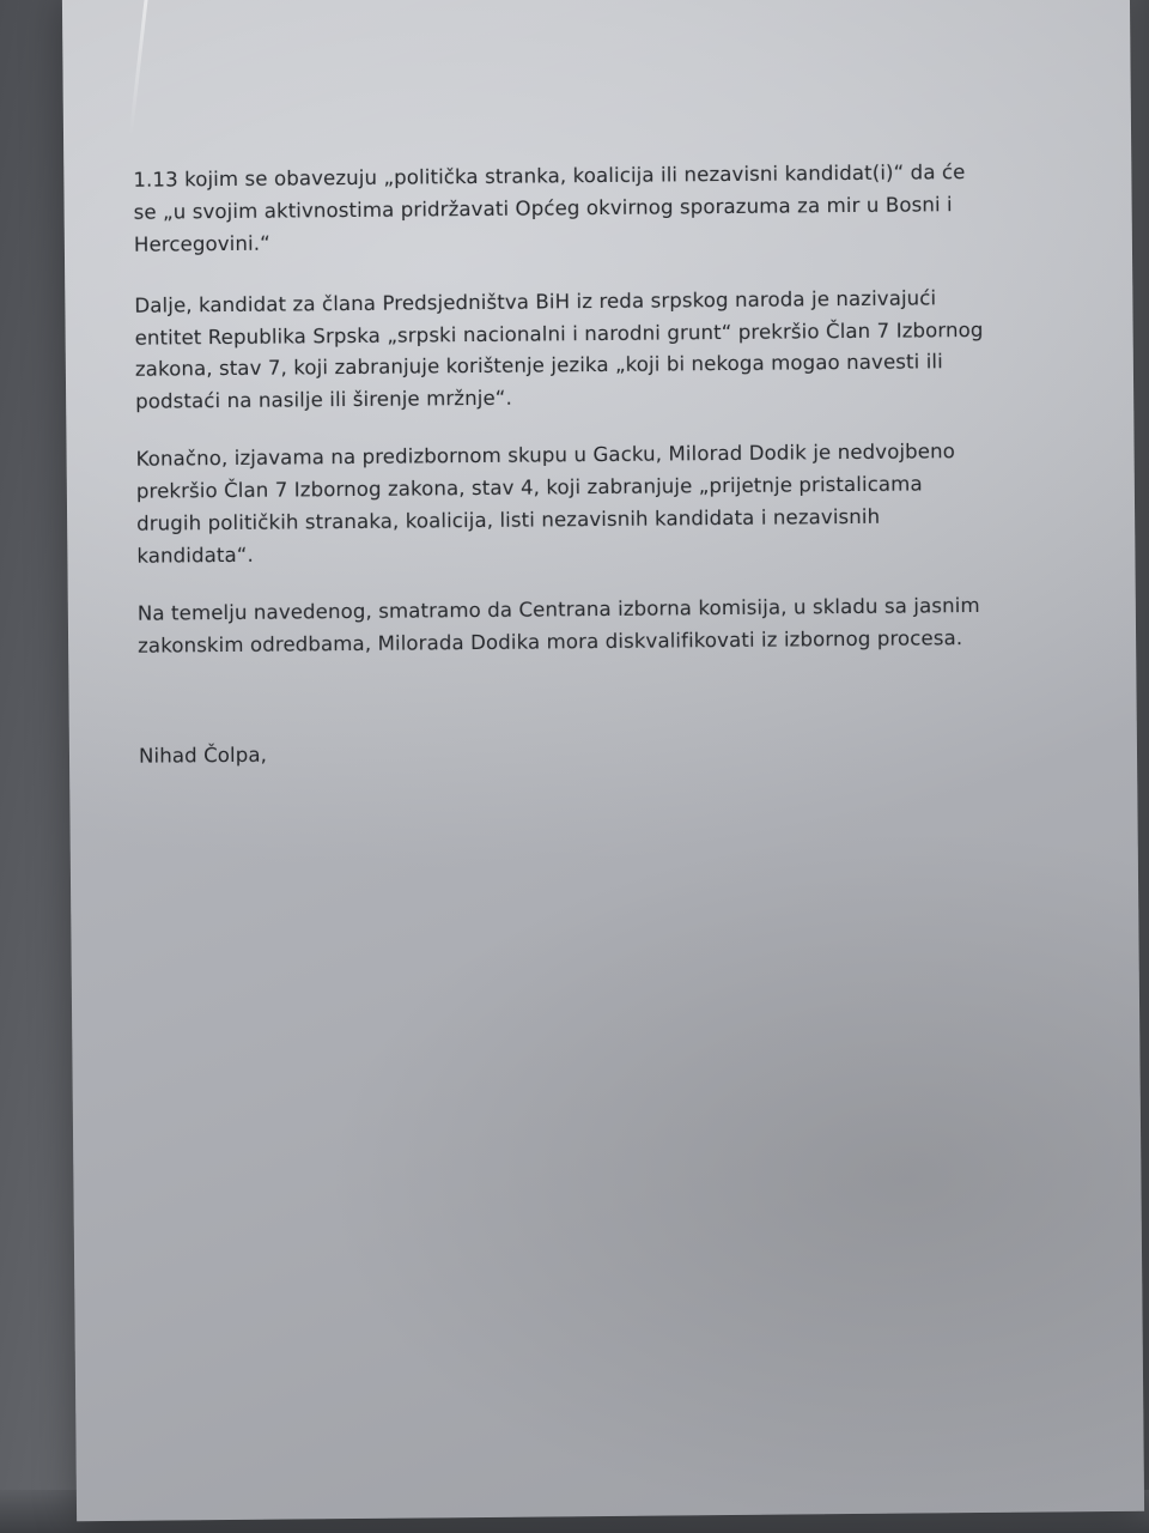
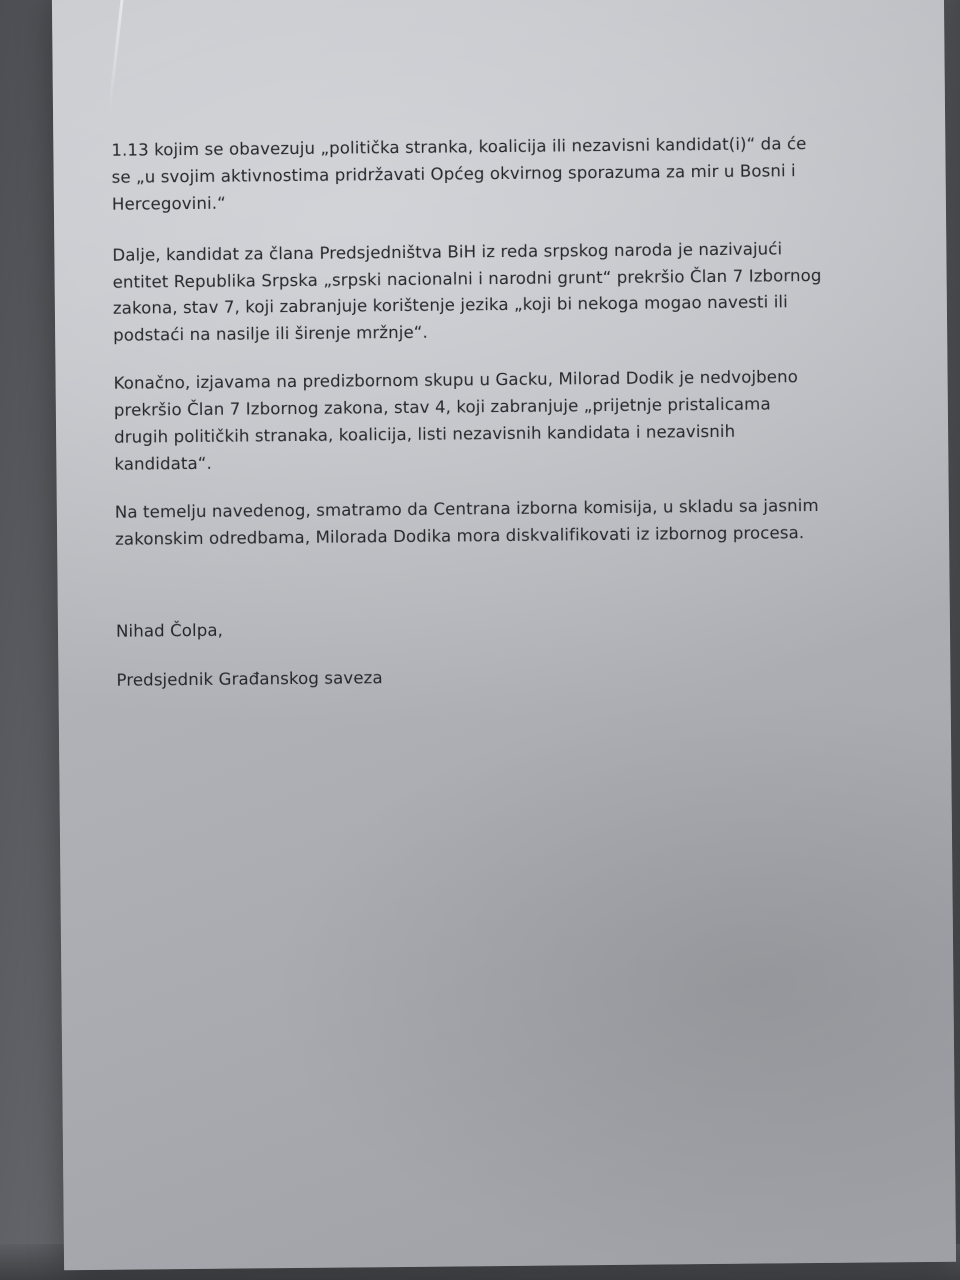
  1.13 kojim se obavezuju „politička stranka, koalicija ili nezavisni kandidat(i)“ da će se „u svojim aktivnostima pridržavati Općeg okvirnog sporazuma za mir u Bosni i Hercegovini.“
  Dalje, kandidat za člana Predsjedništva BiH iz reda srpskog naroda je nazivajući entitet Republika Srpska „srpski nacionalni i narodni grunt“ prekršio Član 7 Izbornog zakona, stav 7, koji zabranjuje korištenje jezika „koji bi nekoga mogao navesti ili podstaći na nasilje ili širenje mržnje“.
  Konačno, izjavama na predizbornom skupu u Gacku, Milorad Dodik je nedvojbeno prekršio Član 7 Izbornog zakona, stav 4, koji zabranjuje „prijetnje pristalicama drugih političkih stranaka, koalicija, listi nezavisnih kandidata i nezavisnih kandidata“.
  Na temelju navedenog, smatramo da Centrana izborna komisija, u skladu sa jasnim zakonskim odredbama, Milorada Dodika mora diskvalifikovati iz izbornog procesa.
  Nihad Čolpa,
+ Predsjednik Građanskog saveza
